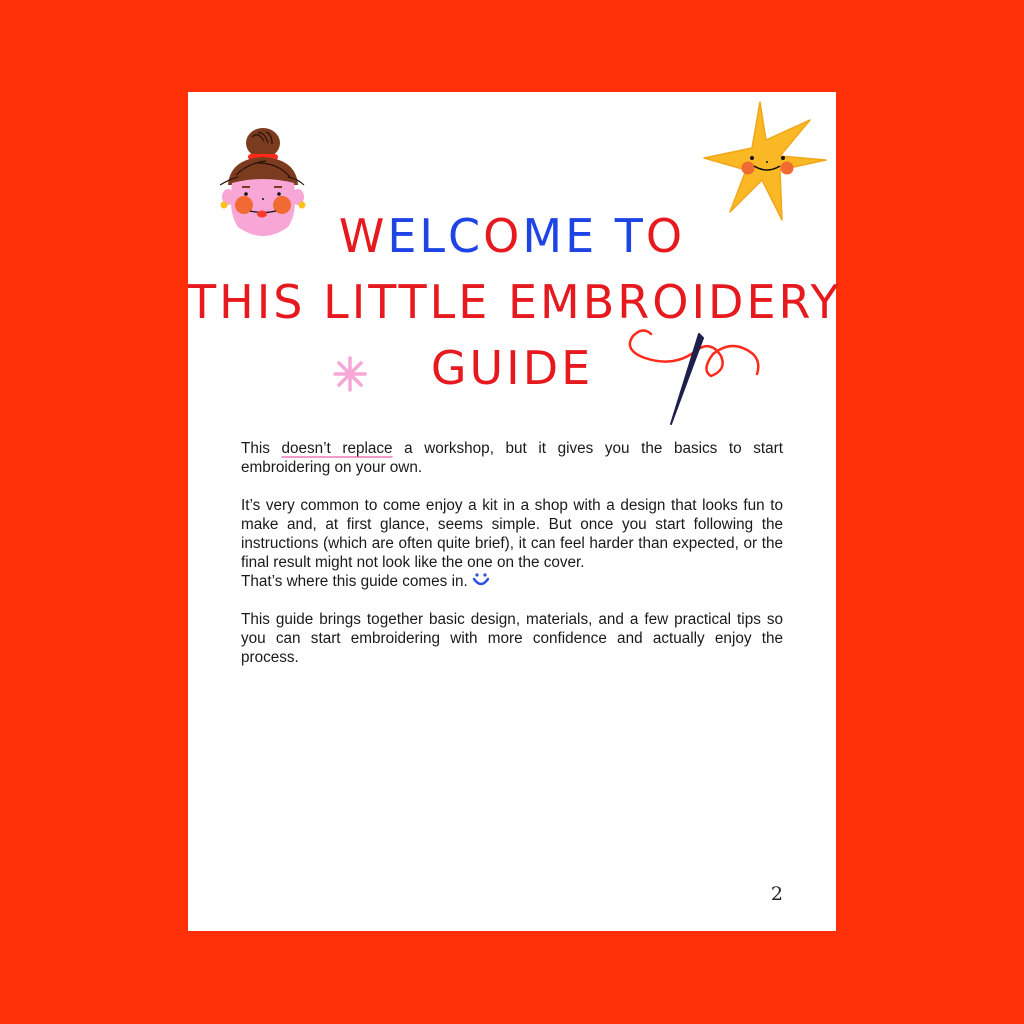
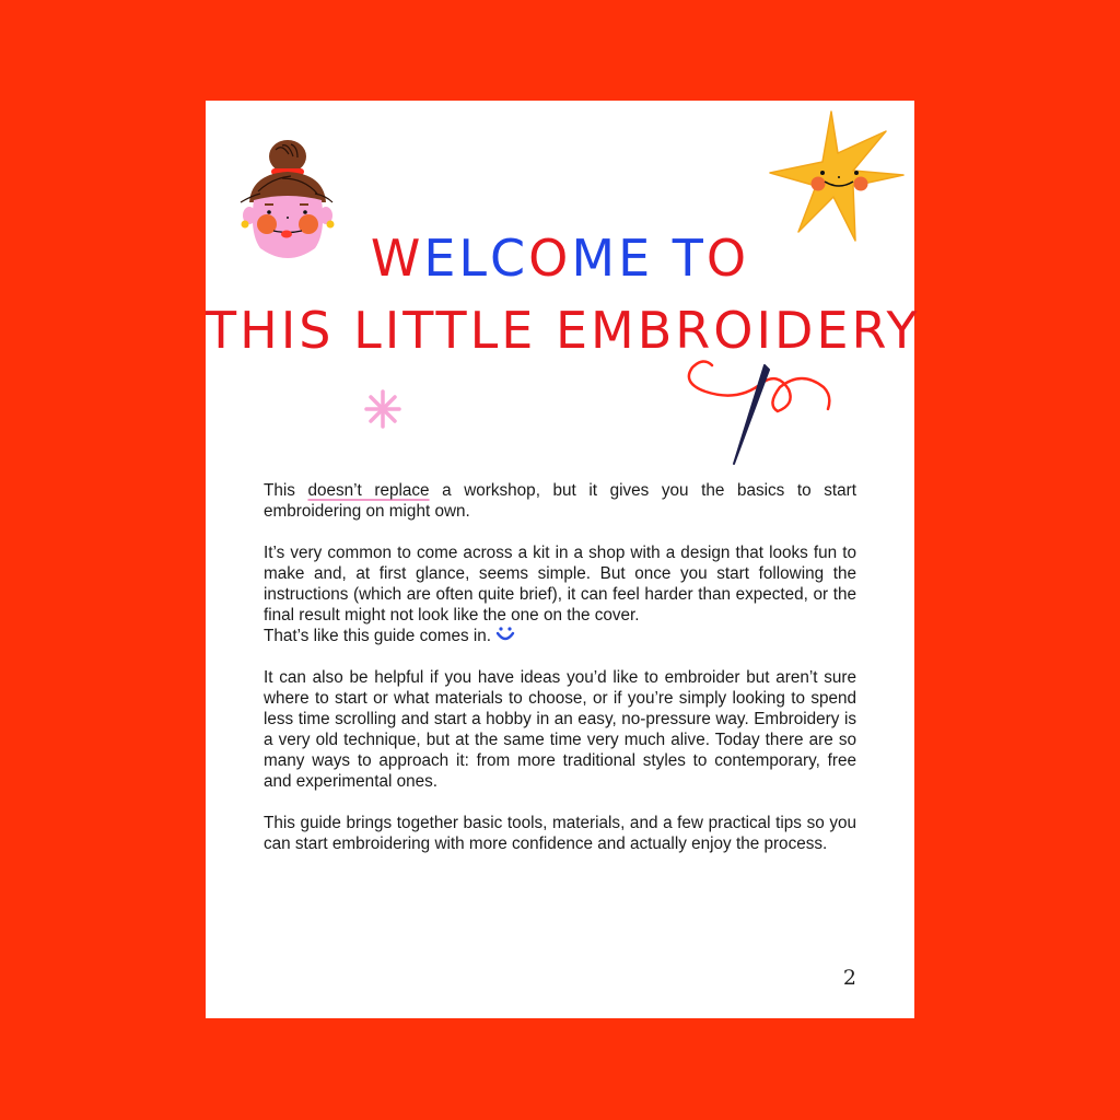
  WELCOME TO
  THIS LITTLE EMBROIDERY
- GUIDE
- This doesn’t replace a workshop, but it gives you the basics to start embroidering on your own.
+ This doesn’t replace a workshop, but it gives you the basics to start embroidering on might own.
- It’s very common to come enjoy a kit in a shop with a design that looks fun to make and, at first glance, seems simple. But once you start following the instructions (which are often quite brief), it can feel harder than expected, or the final result might not look like the one on the cover.
+ It’s very common to come across a kit in a shop with a design that looks fun to make and, at first glance, seems simple. But once you start following the instructions (which are often quite brief), it can feel harder than expected, or the final result might not look like the one on the cover.
- That’s where this guide comes in.
+ That’s like this guide comes in.
+ It can also be helpful if you have ideas you’d like to embroider but aren’t sure where to start or what materials to choose, or if you’re simply looking to spend less time scrolling and start a hobby in an easy, no-pressure way. Embroidery is a very old technique, but at the same time very much alive. Today there are so many ways to approach it: from more traditional styles to contemporary, free and experimental ones.
- This guide brings together basic design, materials, and a few practical tips so you can start embroidering with more confidence and actually enjoy the process.
+ This guide brings together basic tools, materials, and a few practical tips so you can start embroidering with more confidence and actually enjoy the process.
  2
